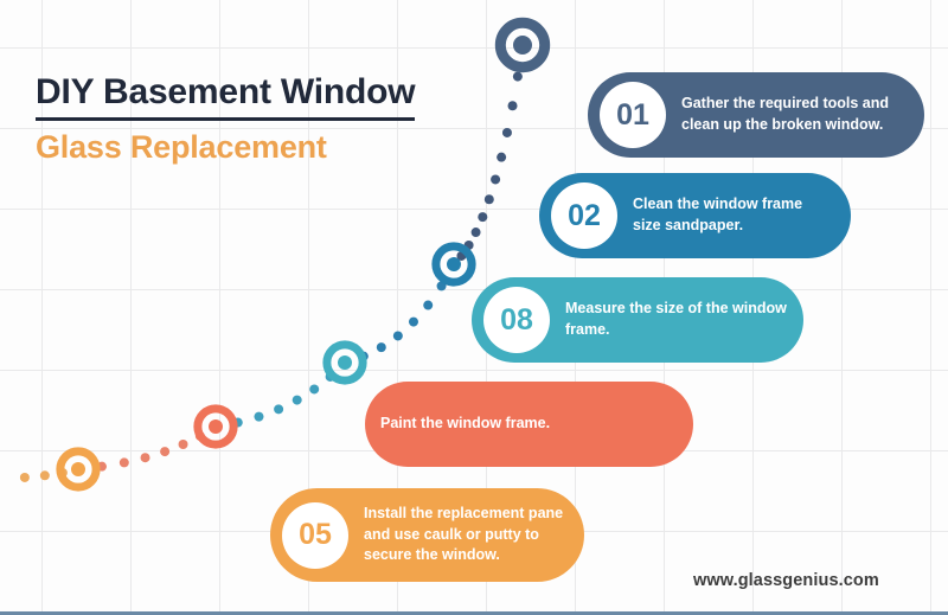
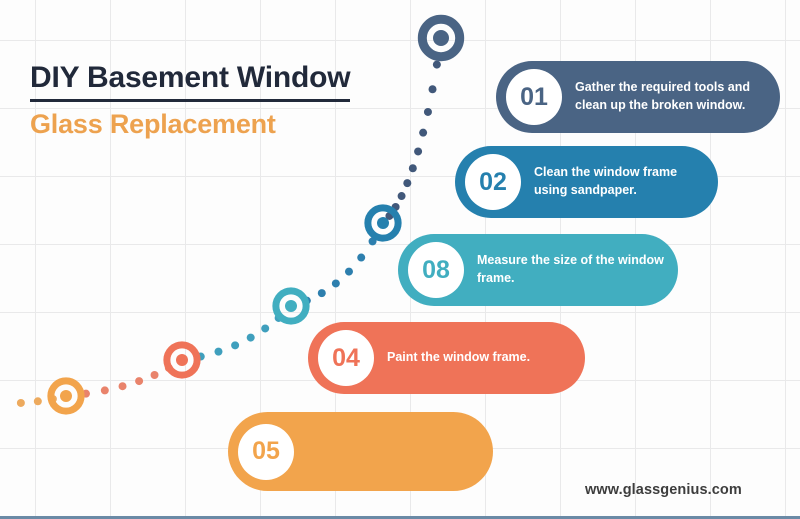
  DIY Basement Window
  Glass Replacement
  01
  Gather the required tools and clean up the broken window.
  02
- Clean the window frame size sandpaper.
+ Clean the window frame using sandpaper.
  08
  Measure the size of the window frame.
+ 04
  Paint the window frame.
  05
- Install the replacement pane and use caulk or putty to secure the window.
  www.glassgenius.com
